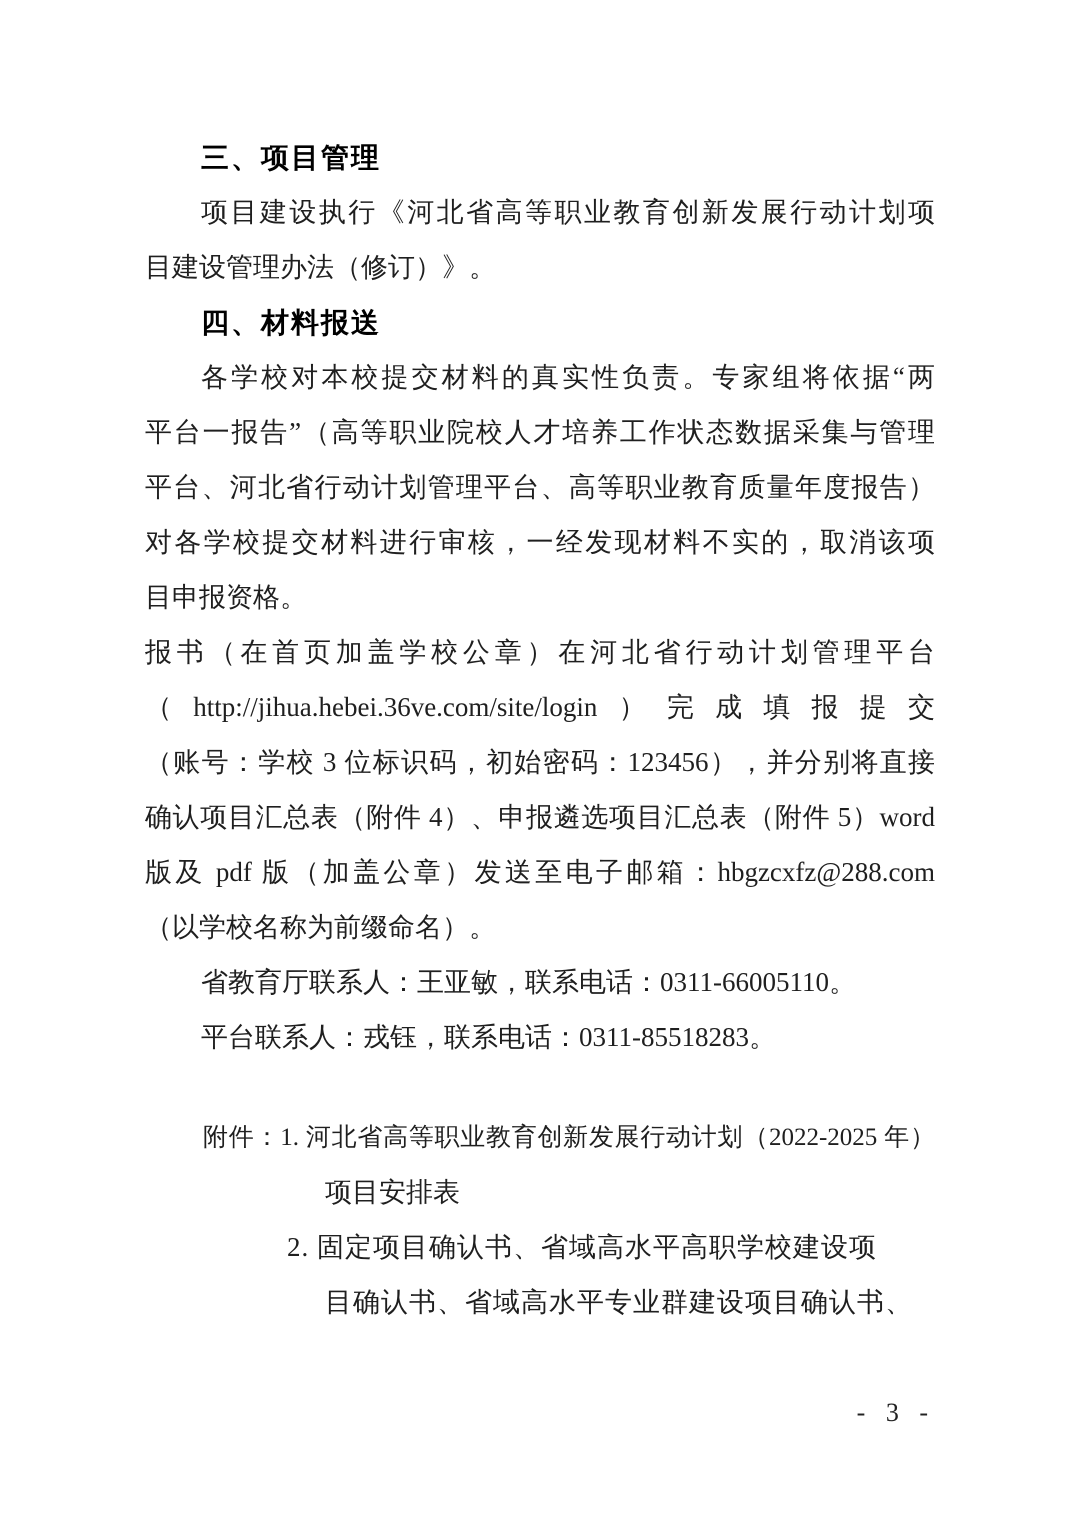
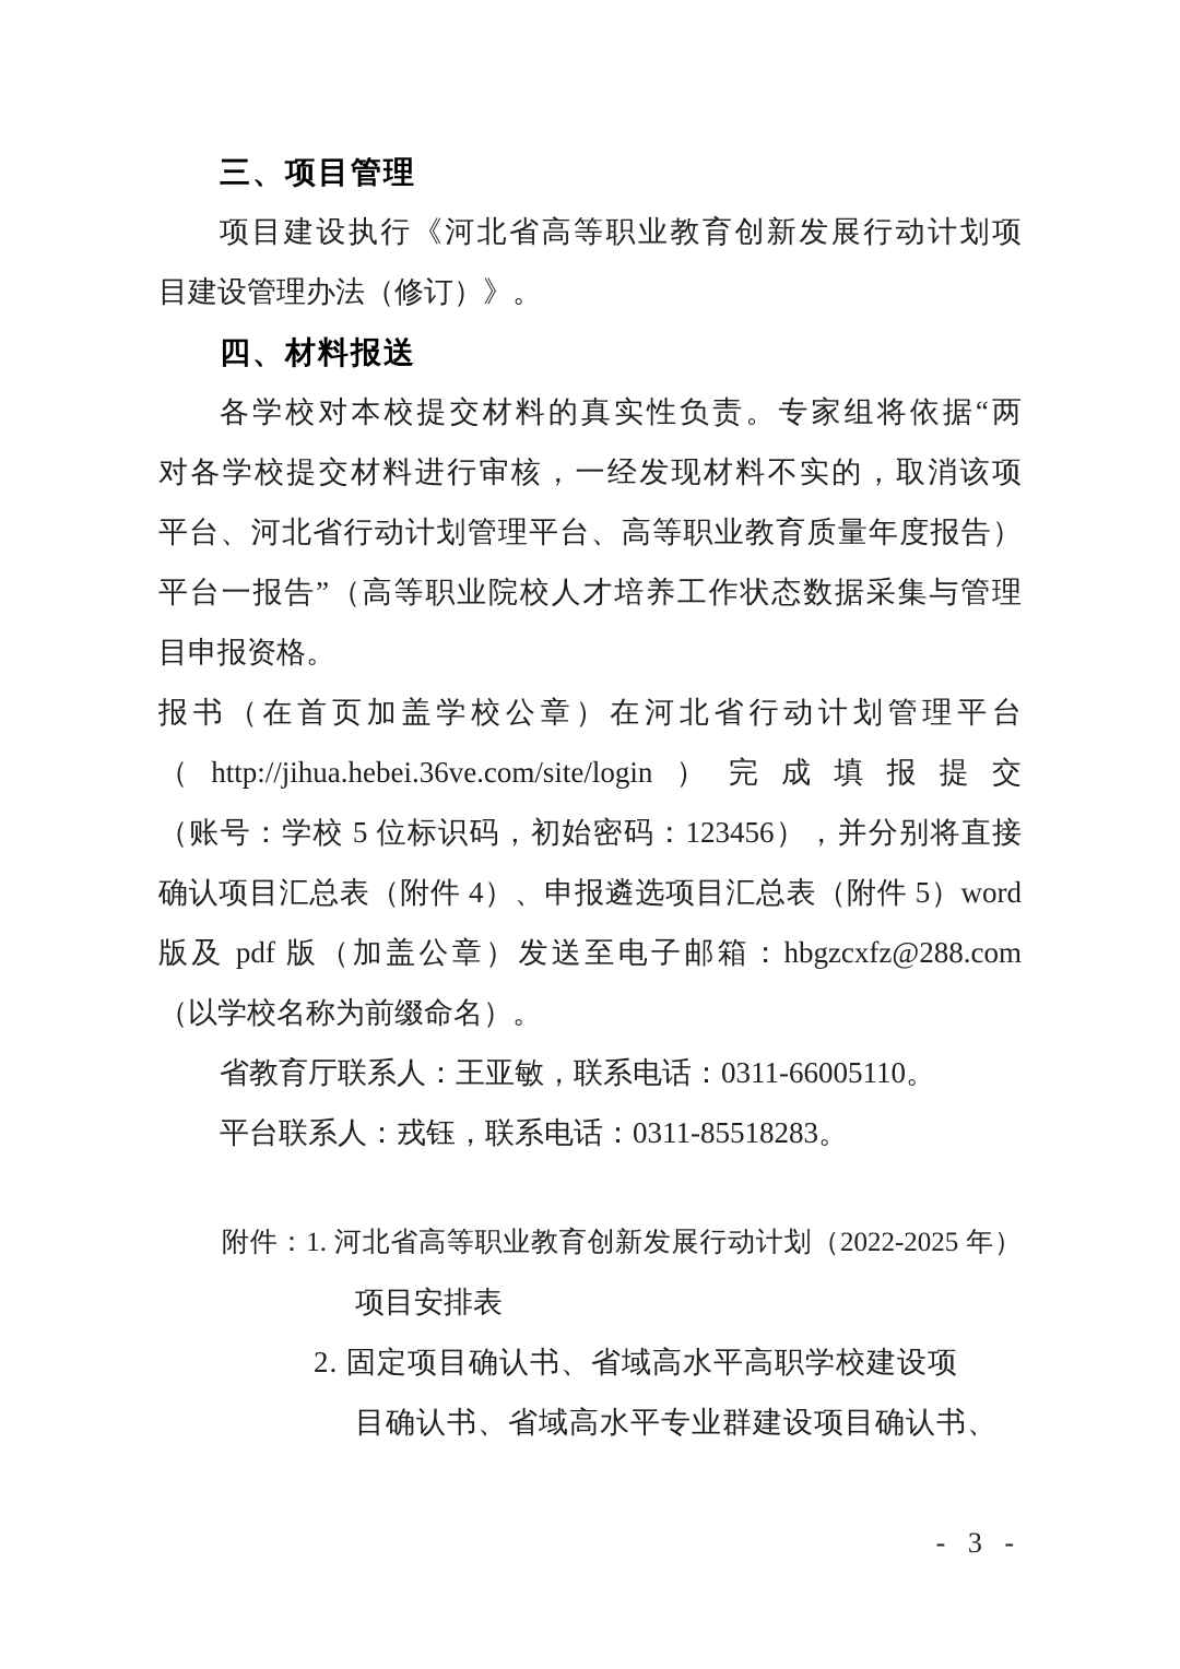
  三、项目管理
  项目建设执行《河北省高等职业教育创新发展行动计划项
  目建设管理办法（修订）》。
  四、材料报送
  各学校对本校提交材料的真实性负责。专家组将依据“两
- 平台一报告”（高等职业院校人才培养工作状态数据采集与管理
+ 对各学校提交材料进行审核，一经发现材料不实的，取消该项
  平台、河北省行动计划管理平台、高等职业教育质量年度报告）
- 对各学校提交材料进行审核，一经发现材料不实的，取消该项
+ 平台一报告”（高等职业院校人才培养工作状态数据采集与管理
  目申报资格。
  报书（在首页加盖学校公章）在河北省行动计划管理平台
  （http://jihua.hebei.36ve.com/site/login）完成填报提交
- （账号：学校 3 位标识码，初始密码：123456），并分别将直接
+ （账号：学校 5 位标识码，初始密码：123456），并分别将直接
  确认项目汇总表（附件 4）、申报遴选项目汇总表（附件 5）word
  版及 pdf 版（加盖公章）发送至电子邮箱：hbgzcxfz@288.com
  （以学校名称为前缀命名）。
  省教育厅联系人：王亚敏，联系电话：0311-66005110。
  平台联系人：戎钰，联系电话：0311-85518283。
  附件：1. 河北省高等职业教育创新发展行动计划（2022-2025 年）
  项目安排表
  2. 固定项目确认书、省域高水平高职学校建设项
  目确认书、省域高水平专业群建设项目确认书、
  - 3 -
